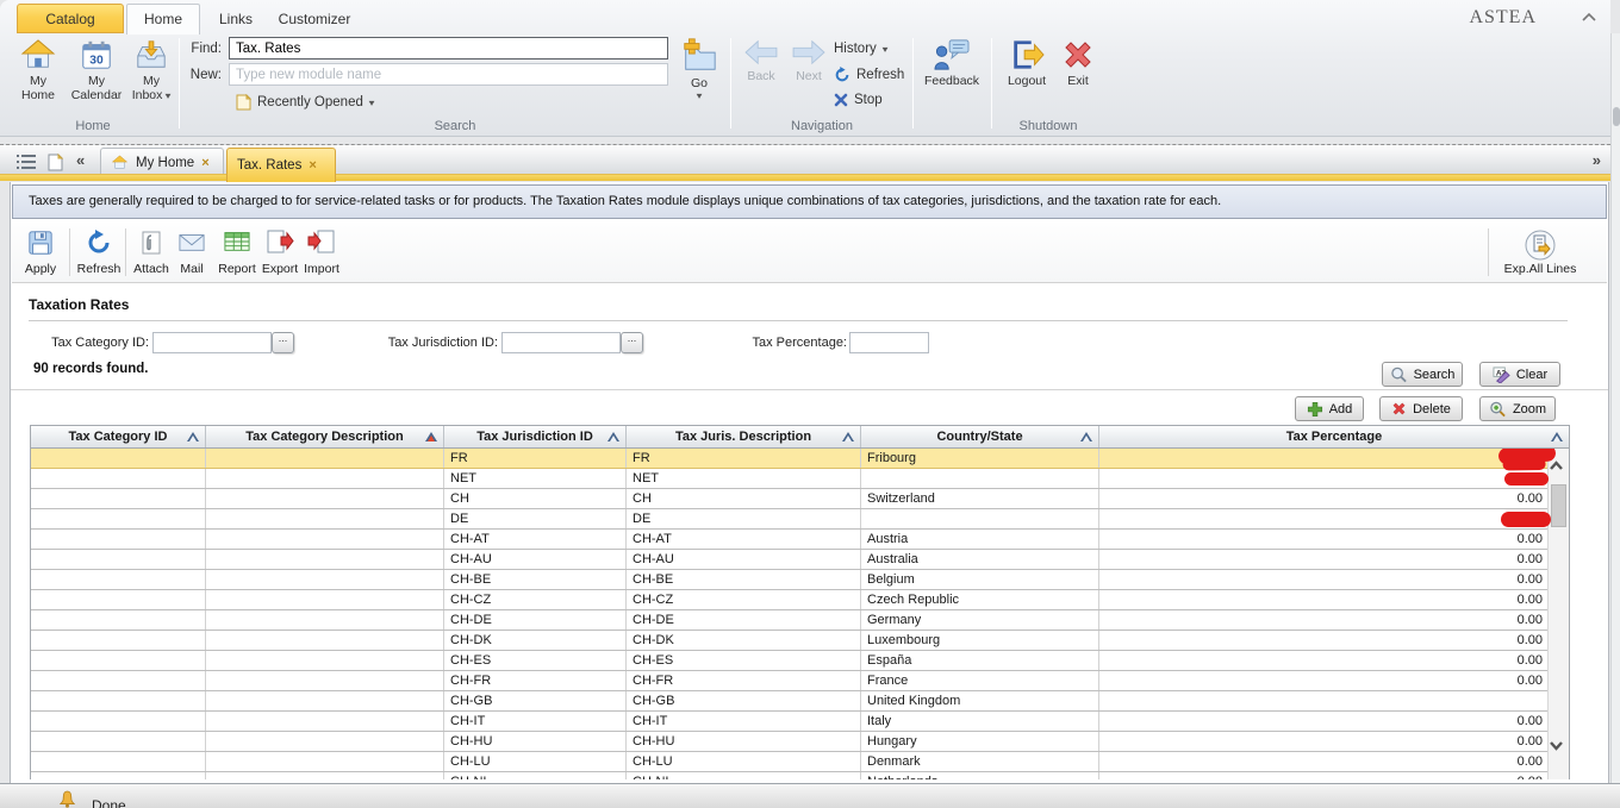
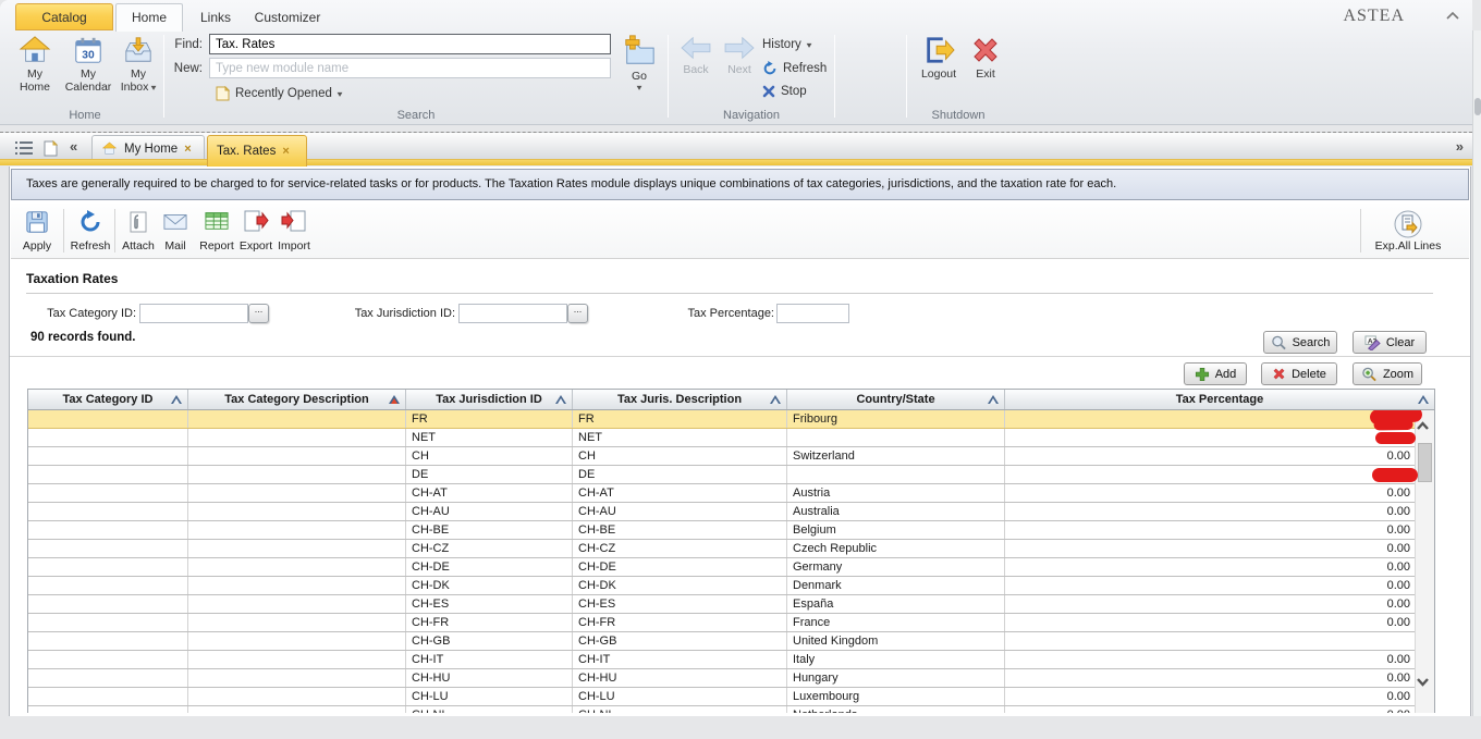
  Catalog
  Home
  Links
  Customizer
  ASTEA
  My Home
  30
  My Calendar
  My Inbox ▾
  Home
  Find:
  Tax. Rates
  New:
  Type new module name
  Recently Opened
  ▾
  Go
  ▾
  Search
  Back
  Next
  History
  ▾
  Refresh
  Stop
  Navigation
- Feedback
  Logout
  Exit
  Shutdown
  «
  My Home
  ×
  Tax. Rates
  ×
  »
  Taxes are generally required to be charged to for service-related tasks or for products. The Taxation Rates module displays unique combinations of tax categories, jurisdictions, and the taxation rate for each.
  Apply
  Refresh
  Attach
  Mail
  Report
  Export
  Import
  Exp.All Lines
  Taxation Rates
  Tax Category ID:
  ...
  Tax Jurisdiction ID:
  ...
  Tax Percentage:
  90 records found.
  Search
  Clear
  Add
  Delete
  Zoom
  Tax Category ID
  Tax Category Description
  Tax Jurisdiction ID
  Tax Juris. Description
  Country/State
  Tax Percentage
  FR
  FR
  Fribourg
  NET
  NET
  CH
  CH
  Switzerland
  0.00
  DE
  DE
  CH-AT
  CH-AT
  Austria
  0.00
  CH-AU
  CH-AU
  Australia
  0.00
  CH-BE
  CH-BE
  Belgium
  0.00
  CH-CZ
  CH-CZ
  Czech Republic
  0.00
  CH-DE
  CH-DE
  Germany
  0.00
  CH-DK
  CH-DK
- Luxembourg
+ Denmark
  0.00
  CH-ES
  CH-ES
  España
  0.00
  CH-FR
  CH-FR
  France
  0.00
  CH-GB
  CH-GB
  United Kingdom
  CH-IT
  CH-IT
  Italy
  0.00
  CH-HU
  CH-HU
  Hungary
  0.00
  CH-LU
  CH-LU
- Denmark
+ Luxembourg
  0.00
- Done
